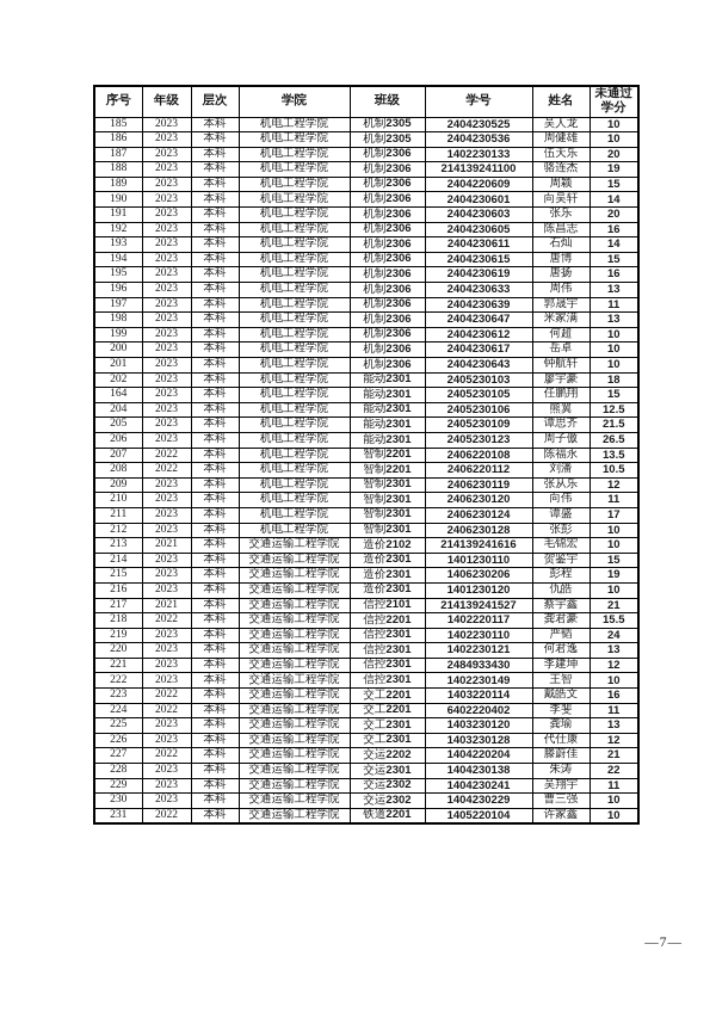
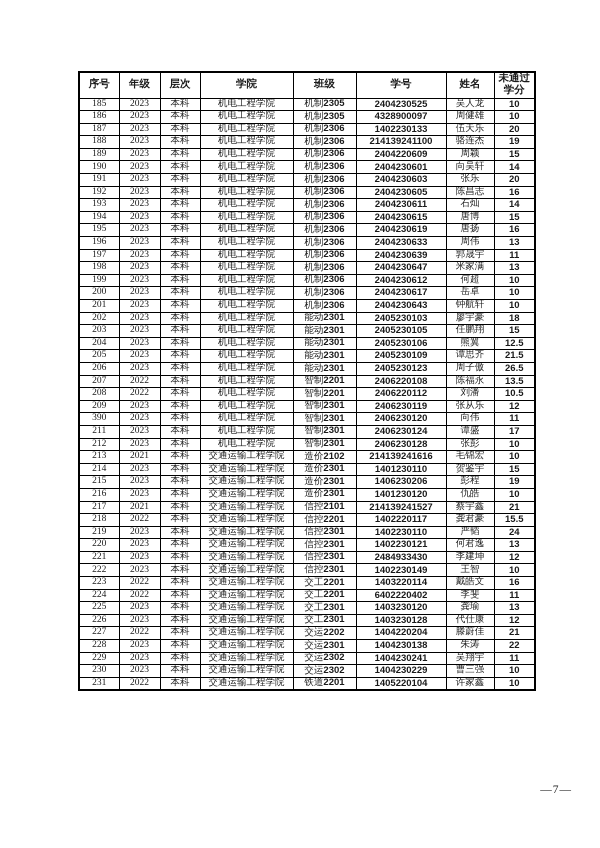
  序号	年级	层次	学院	班级	学号	姓名	未通过学分
  185	2023	本科	机电工程学院	机制2305	2404230525	吴人龙	10
- 186	2023	本科	机电工程学院	机制2305	2404230536	周健雄	10
+ 186	2023	本科	机电工程学院	机制2305	4328900097	周健雄	10
  187	2023	本科	机电工程学院	机制2306	1402230133	伍天乐	20
  188	2023	本科	机电工程学院	机制2306	214139241100	骆连杰	19
  189	2023	本科	机电工程学院	机制2306	2404220609	周颖	15
  190	2023	本科	机电工程学院	机制2306	2404230601	向吴轩	14
  191	2023	本科	机电工程学院	机制2306	2404230603	张乐	20
  192	2023	本科	机电工程学院	机制2306	2404230605	陈昌志	16
  193	2023	本科	机电工程学院	机制2306	2404230611	石灿	14
  194	2023	本科	机电工程学院	机制2306	2404230615	唐博	15
  195	2023	本科	机电工程学院	机制2306	2404230619	唐扬	16
  196	2023	本科	机电工程学院	机制2306	2404230633	周伟	13
  197	2023	本科	机电工程学院	机制2306	2404230639	郭晟宇	11
  198	2023	本科	机电工程学院	机制2306	2404230647	米家满	13
  199	2023	本科	机电工程学院	机制2306	2404230612	何超	10
  200	2023	本科	机电工程学院	机制2306	2404230617	岳卓	10
  201	2023	本科	机电工程学院	机制2306	2404230643	钟航轩	10
  202	2023	本科	机电工程学院	能动2301	2405230103	廖宇豪	18
- 164	2023	本科	机电工程学院	能动2301	2405230105	任鹏翔	15
+ 203	2023	本科	机电工程学院	能动2301	2405230105	任鹏翔	15
  204	2023	本科	机电工程学院	能动2301	2405230106	熊翼	12.5
  205	2023	本科	机电工程学院	能动2301	2405230109	谭思齐	21.5
  206	2023	本科	机电工程学院	能动2301	2405230123	周子傲	26.5
  207	2022	本科	机电工程学院	智制2201	2406220108	陈福永	13.5
  208	2022	本科	机电工程学院	智制2201	2406220112	刘潘	10.5
  209	2023	本科	机电工程学院	智制2301	2406230119	张从乐	12
- 210	2023	本科	机电工程学院	智制2301	2406230120	向伟	11
+ 390	2023	本科	机电工程学院	智制2301	2406230120	向伟	11
  211	2023	本科	机电工程学院	智制2301	2406230124	谭盛	17
  212	2023	本科	机电工程学院	智制2301	2406230128	张彭	10
  213	2021	本科	交通运输工程学院	造价2102	214139241616	毛锦宏	10
  214	2023	本科	交通运输工程学院	造价2301	1401230110	贺鉴宇	15
  215	2023	本科	交通运输工程学院	造价2301	1406230206	彭程	19
  216	2023	本科	交通运输工程学院	造价2301	1401230120	仇皓	10
  217	2021	本科	交通运输工程学院	信控2101	214139241527	蔡宇鑫	21
  218	2022	本科	交通运输工程学院	信控2201	1402220117	龚君豪	15.5
  219	2023	本科	交通运输工程学院	信控2301	1402230110	严韬	24
  220	2023	本科	交通运输工程学院	信控2301	1402230121	何君逸	13
  221	2023	本科	交通运输工程学院	信控2301	2484933430	李建坤	12
  222	2023	本科	交通运输工程学院	信控2301	1402230149	王智	10
  223	2022	本科	交通运输工程学院	交工2201	1403220114	戴皓文	16
  224	2022	本科	交通运输工程学院	交工2201	6402220402	李斐	11
  225	2023	本科	交通运输工程学院	交工2301	1403230120	龚瑜	13
  226	2023	本科	交通运输工程学院	交工2301	1403230128	代仕康	12
  227	2022	本科	交通运输工程学院	交运2202	1404220204	滕蔚佳	21
  228	2023	本科	交通运输工程学院	交运2301	1404230138	朱涛	22
  229	2023	本科	交通运输工程学院	交运2302	1404230241	吴翔宇	11
  230	2023	本科	交通运输工程学院	交运2302	1404230229	曹三强	10
  231	2022	本科	交通运输工程学院	铁道2201	1405220104	许家鑫	10
  —7—
